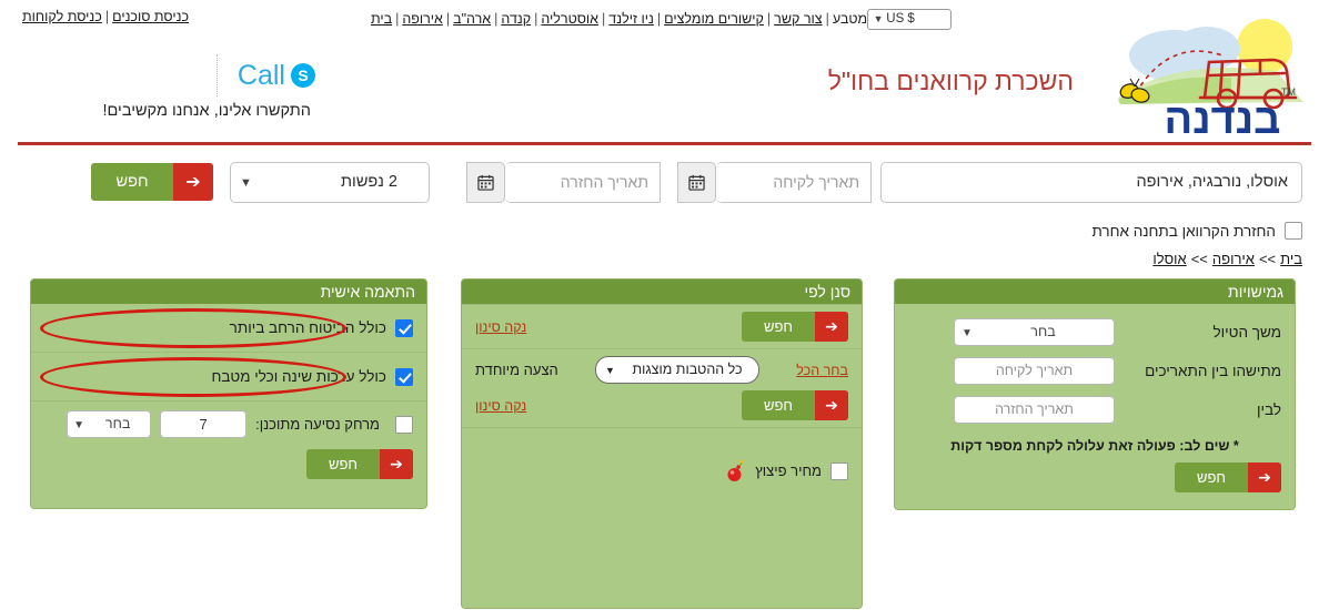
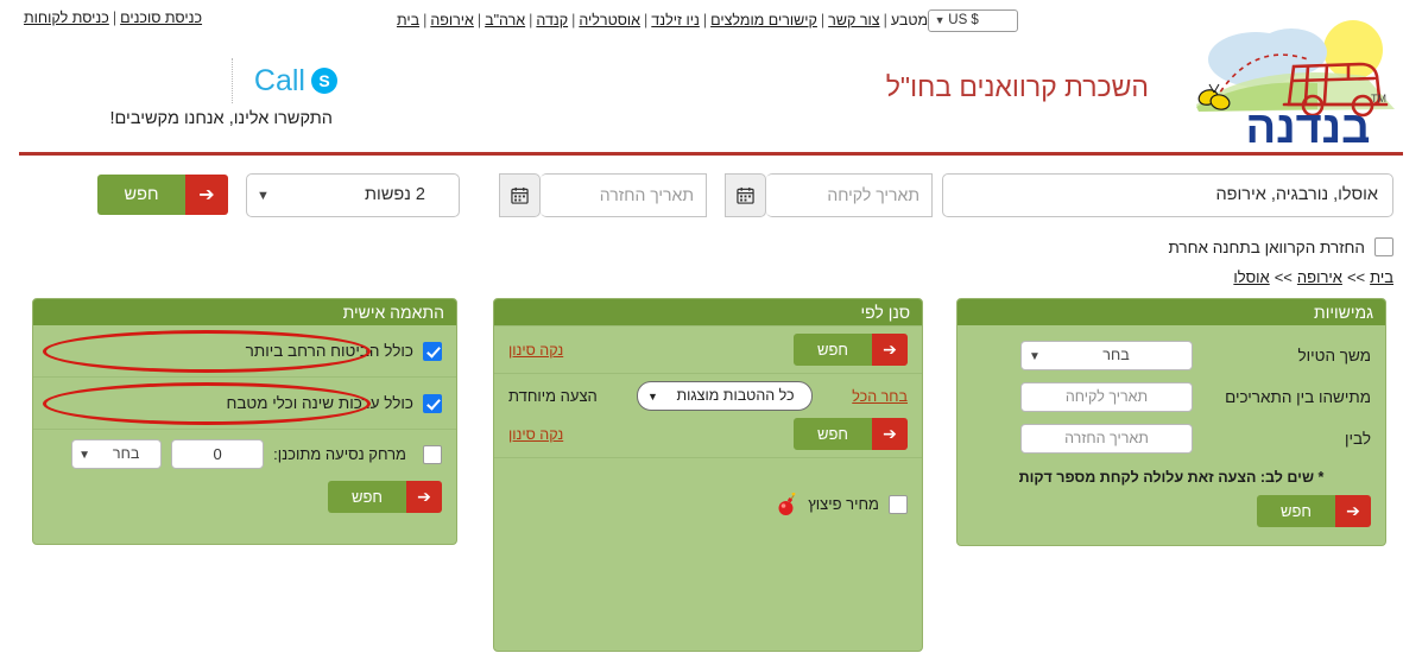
  כניסת סוכנים|כניסת לקוחות
  ▼
  US $ מטבע|צור קשר|קישורים מומלצים|ניו זילנד|אוסטרליה|קנדה|ארה"ב|אירופה|בית
  בנדנה
  TM
  S
  Call
  התקשרו אלינו, אנחנו מקשיבים!
  השכרת קרוואנים בחו"ל
  אוסלו, נורבגיה, אירופה
  תאריך לקיחה
  תאריך החזרה
  ▼
  2 נפשות
  חפש
  ➔
  החזרת הקרוואן בתחנה אחרת
  בית>>אירופה>>אוסלו
  התאמה אישית
  כולל הביטוח הרחב ביותר
  כולל ערכות שינה וכלי מטבח
  מרחק נסיעה מתוכנן:
- 7
+ 0
  ▼
  בחר
  חפש
  ➔
  סנן לפי
  חפש
  ➔
  נקה סינון
  בחר הכל
  ▼
  כל ההטבות מוצגות
  הצעה מיוחדת
  חפש
  ➔
  נקה סינון
  מחיר פיצוץ
  גמישויות
  משך הטיול
  ▼
  בחר
  מתישהו בין התאריכים
  תאריך לקיחה
  לבין
  תאריך החזרה
- * שים לב: פעולה זאת עלולה לקחת מספר דקות
+ * שים לב: הצעה זאת עלולה לקחת מספר דקות
  חפש
  ➔
